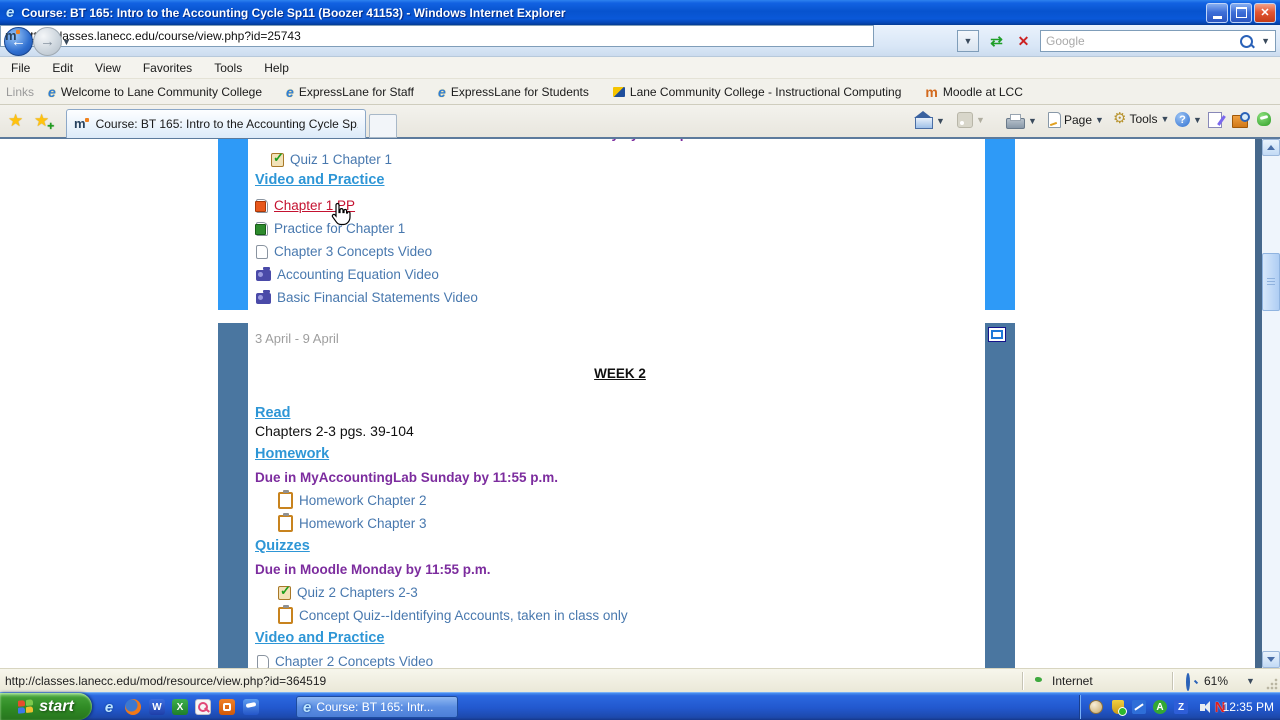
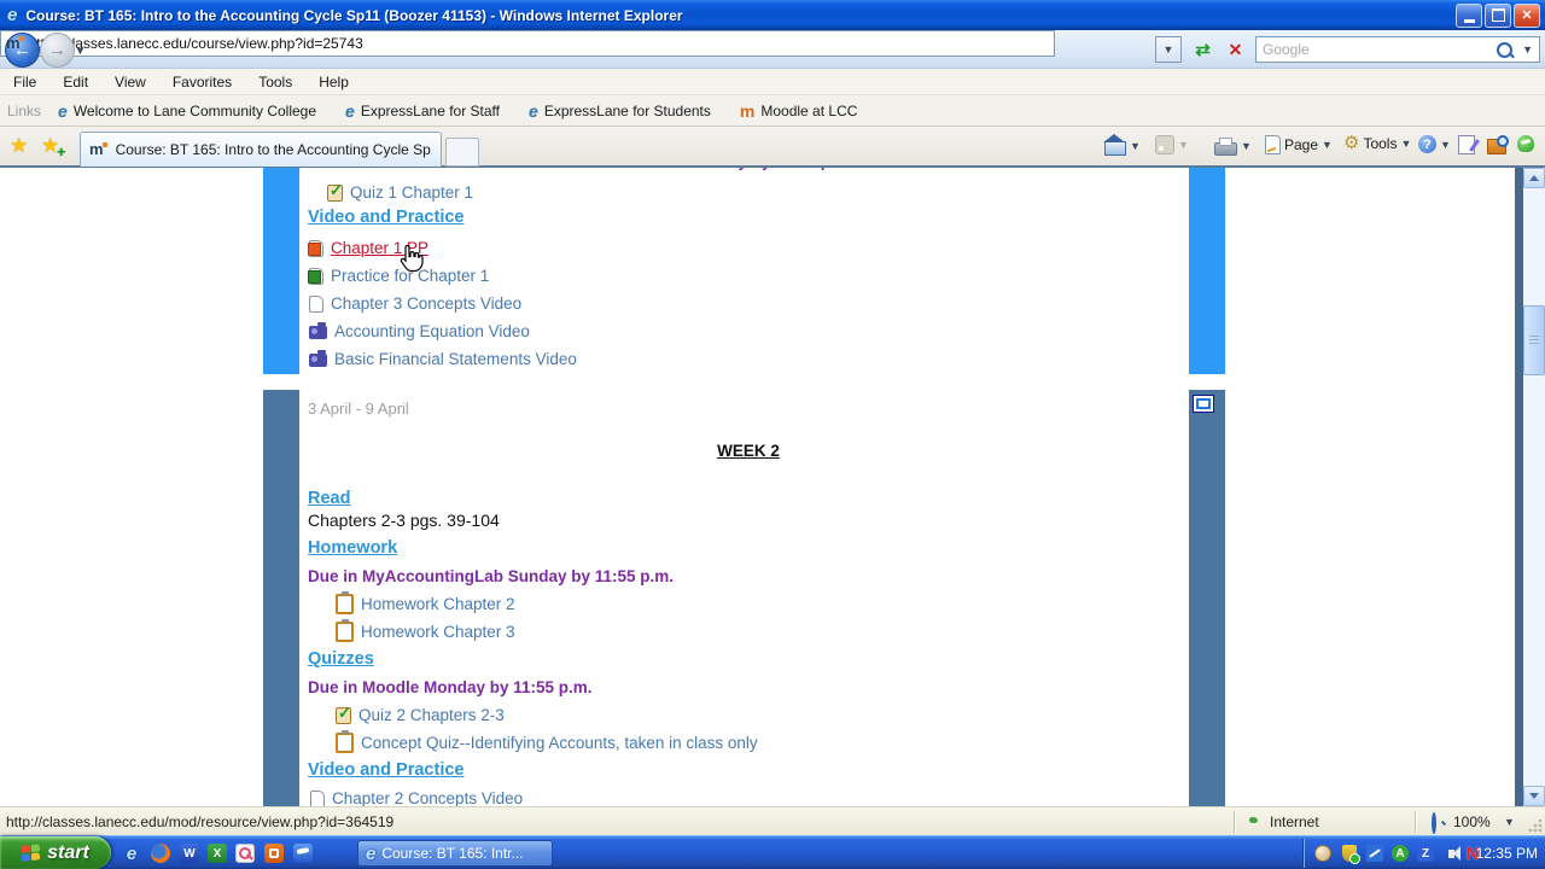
  e
  Course: BT 165: Intro to the Accounting Cycle Sp11 (Boozer 41153) - Windows Internet Explorer
  ✕
  ←
  →
  ▼
  m
  asses.lanecc.edu/course/view.php?id=25743
  ▼
  ⇄
  ✕
  Google
  ▼
  File
  Edit
  View
  Favorites
  Tools
  Help
  Links
  e
  Welcome to Lane Community College
  e
  ExpressLane for Staff
  e
  ExpressLane for Students
- Lane Community College - Instructional Computing
  m
  Moodle at LCC
  ★
  ★
  m
  Course: BT 165: Intro to the Accounting Cycle Sp
  ▼
  ▼
  ▼
  Page
  ▼
  ⚙
  Tools
  ▼
  ?
  ▼
  Quiz 1 Chapter 1
  Video and Practice
  Chapter 1 PP
  Practice for Chapter 1
  Chapter 3 Concepts Video
  Accounting Equation Video
  Basic Financial Statements Video
  3 April - 9 April
  WEEK 2
  Read
  Chapters 2-3 pgs. 39-104
  Homework
  Due in MyAccountingLab Sunday by 11:55 p.m.
  Homework Chapter 2
  Homework Chapter 3
  Quizzes
  Due in Moodle Monday by 11:55 p.m.
  Quiz 2 Chapters 2-3
  Concept Quiz--Identifying Accounts, taken in class only
  Video and Practice
  Chapter 2 Concepts Video
  http://classes.lanecc.edu/mod/resource/view.php?id=364519
  Internet
- 61%
+ 100%
  ▼
  start
  e
  W
  X
  e
  Course: BT 165: Intr...
  A
  Z
  N
  12:35 PM
